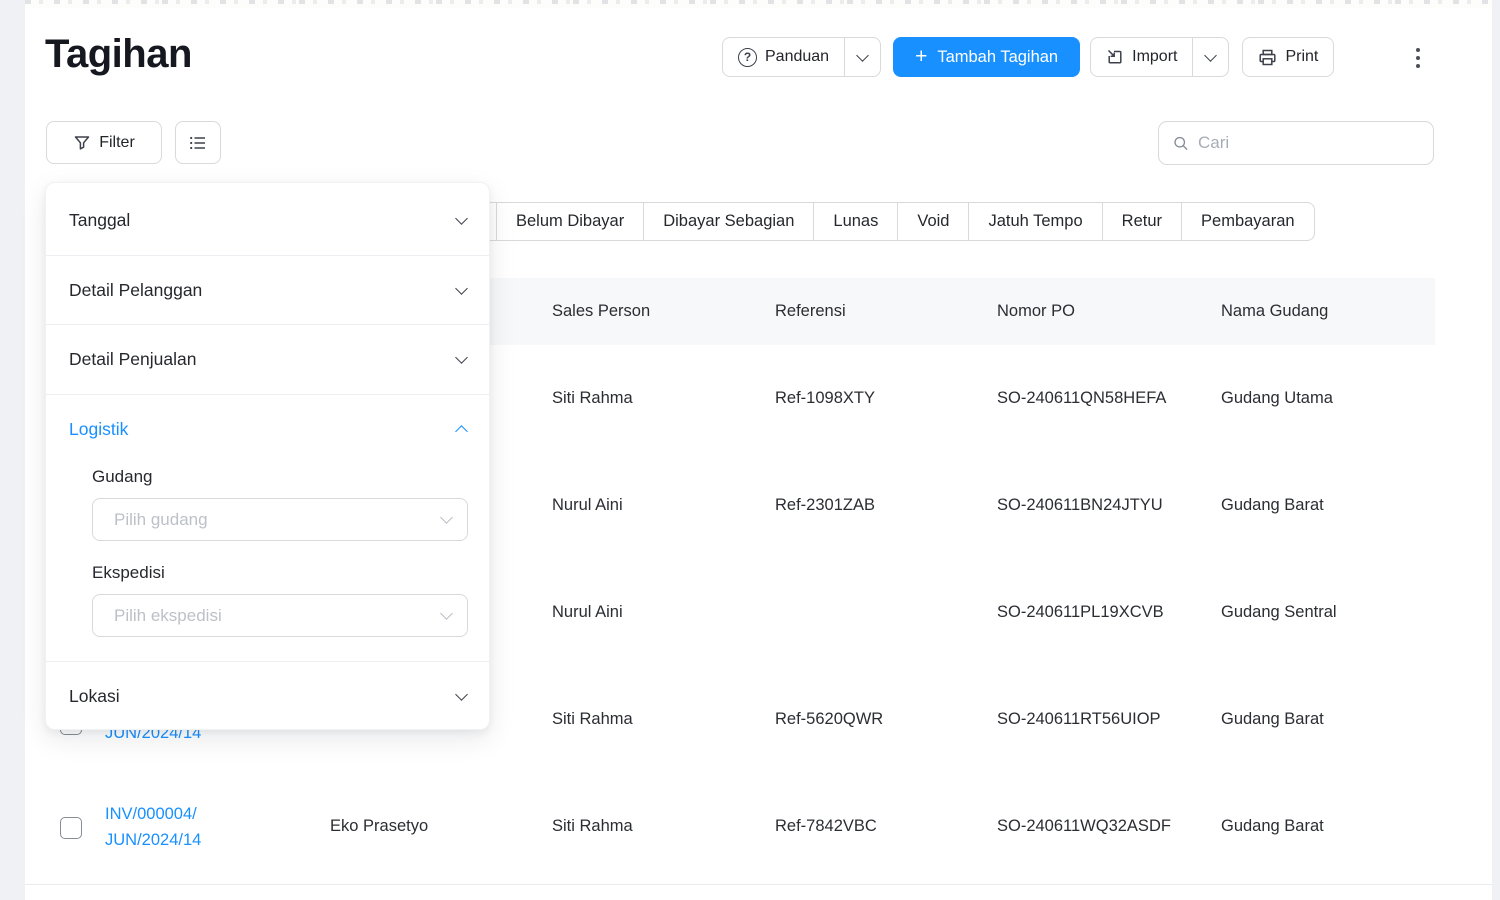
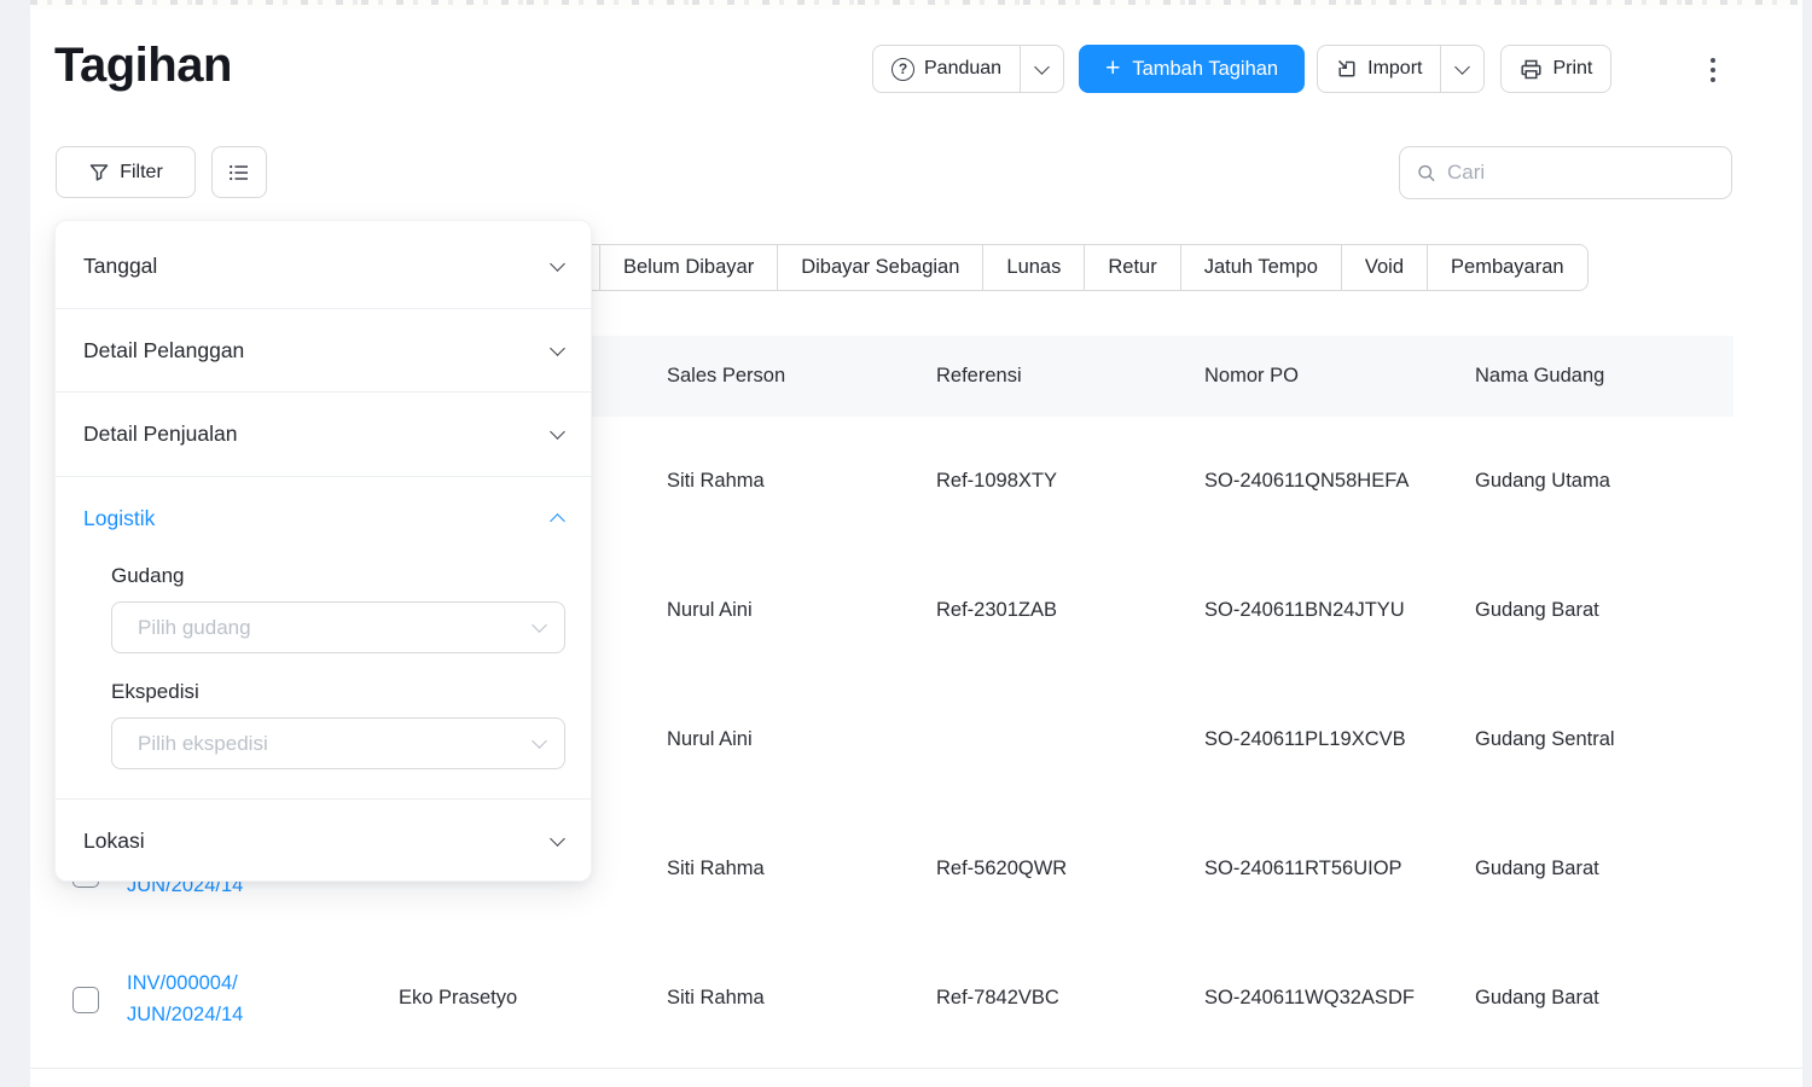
  Tagihan
  ?
  Panduan
  +
  Tambah Tagihan
  Import
  Print
  Filter
  Cari
  Belum Dibayar
  Dibayar Sebagian
  Lunas
- Void
+ Retur
  Jatuh Tempo
- Retur
+ Void
  Pembayaran
  Sales Person
  Referensi
  Nomor PO
  Nama Gudang
  Siti Rahma
  Ref-1098XTY
  SO-240611QN58HEFA
  Gudang Utama
  Nurul Aini
  Ref-2301ZAB
  SO-240611BN24JTYU
  Gudang Barat
  Nurul Aini
  SO-240611PL19XCVB
  Gudang Sentral
  JUN/2024/14
  Siti Rahma
  Ref-5620QWR
  SO-240611RT56UIOP
  Gudang Barat
  INV/000004/
  JUN/2024/14
  Eko Prasetyo
  Siti Rahma
  Ref-7842VBC
  SO-240611WQ32ASDF
  Gudang Barat
  Tanggal
  Detail Pelanggan
  Detail Penjualan
  Logistik
  Gudang
  Pilih gudang
  Ekspedisi
  Pilih ekspedisi
  Lokasi
